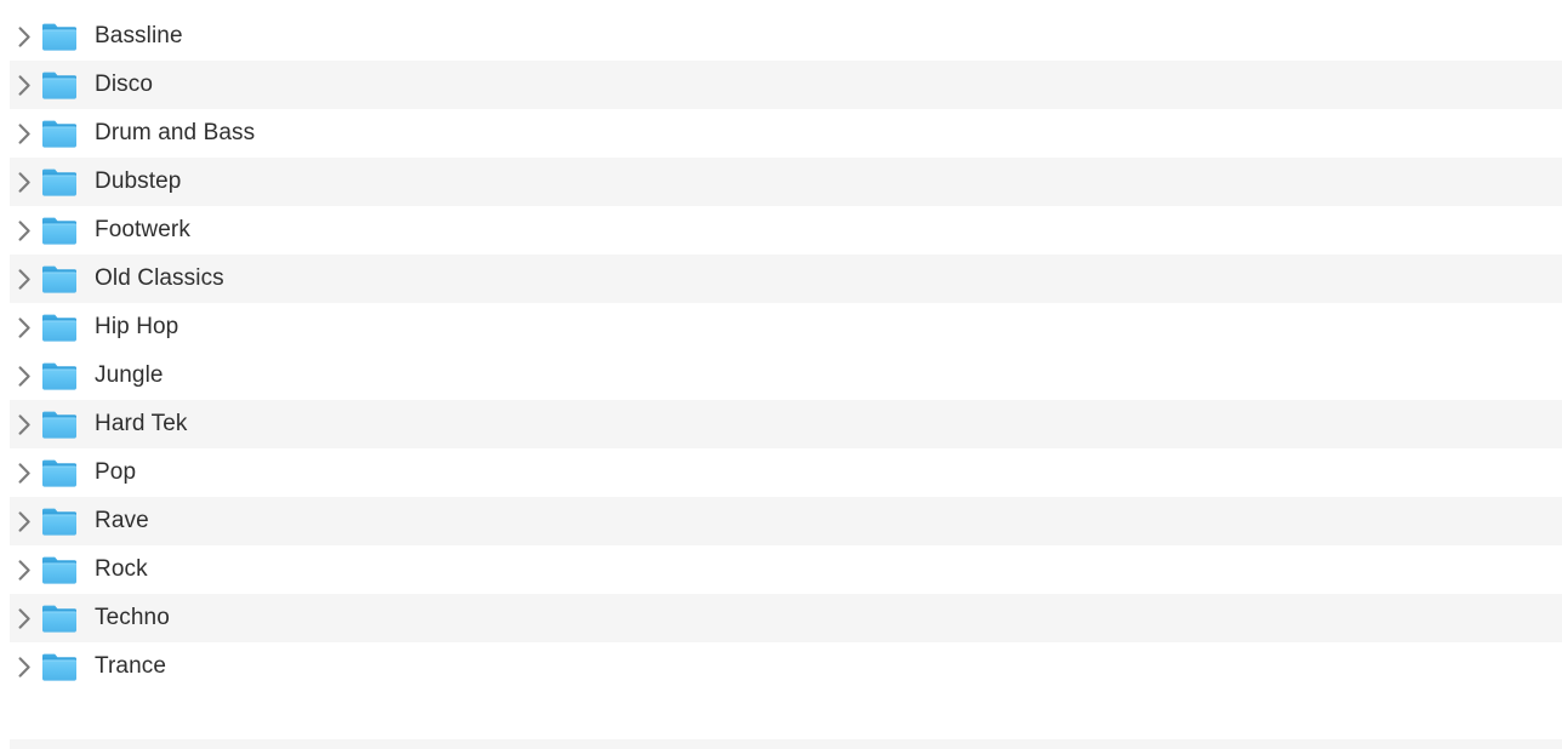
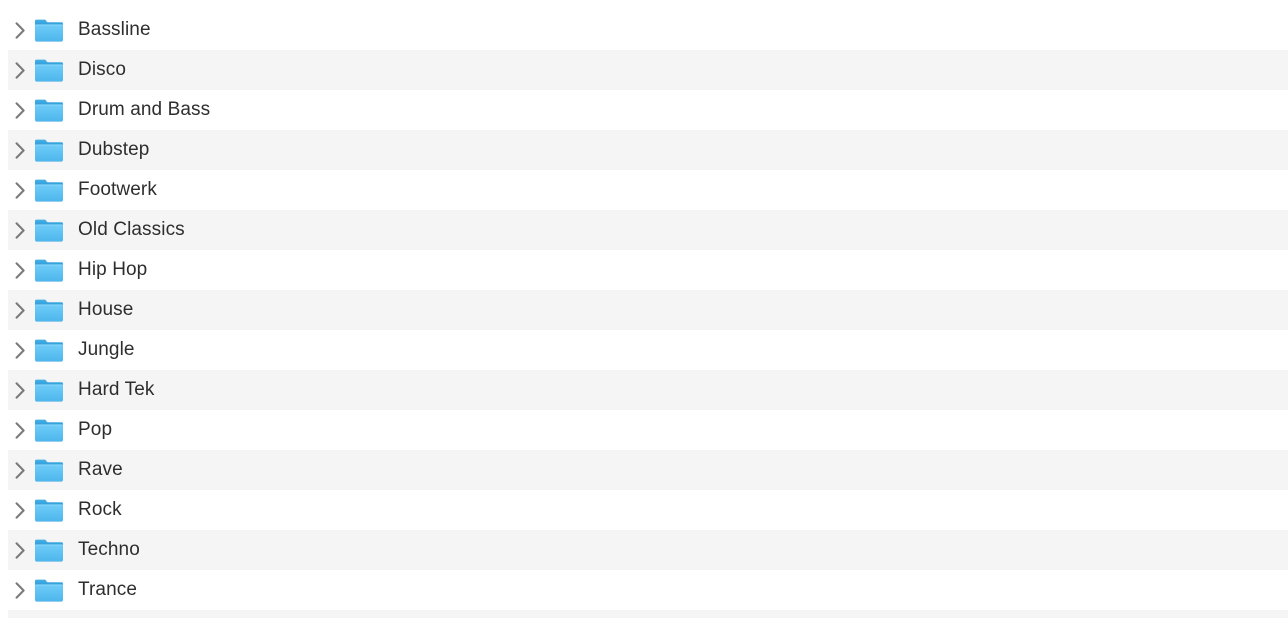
  Bassline
  Disco
  Drum and Bass
  Dubstep
  Footwerk
  Old Classics
  Hip Hop
+ House
  Jungle
  Hard Tek
  Pop
  Rave
  Rock
  Techno
  Trance
